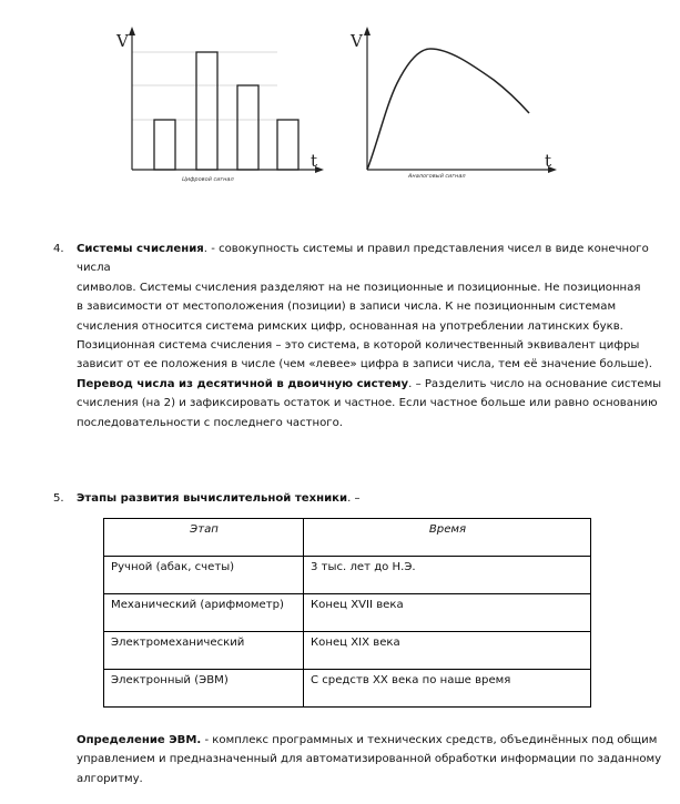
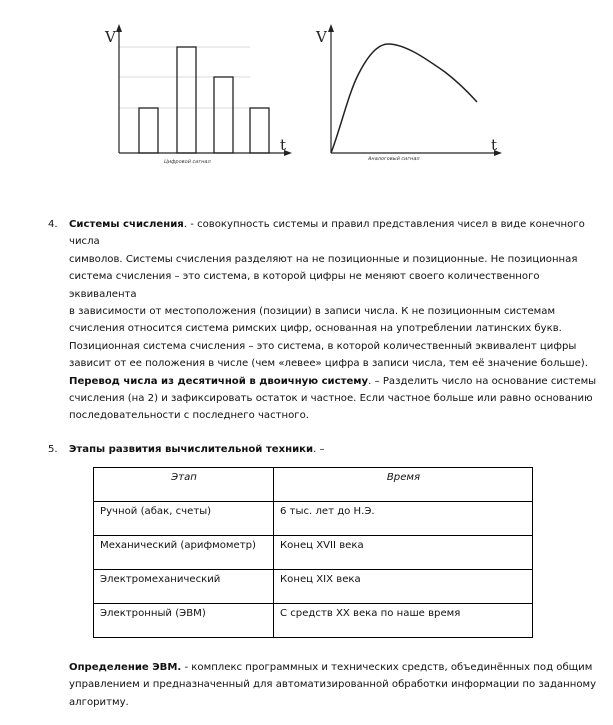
  V
  t
  V
  t
  4.
  Системы счисления. - совокупность системы и правил представления чисел в виде конечного числа
  символов. Системы счисления разделяют на не позиционные и позиционные. Не позиционная
+ система счисления – это система, в которой цифры не меняют своего количественного эквивалента
  в зависимости от местоположения (позиции) в записи числа. К не позиционным системам
  счисления относится система римских цифр, основанная на употреблении латинских букв.
  Позиционная система счисления – это система, в которой количественный эквивалент цифры
  зависит от ее положения в числе (чем «левее» цифра в записи числа, тем её значение больше).
  Перевод числа из десятичной в двоичную систему. – Разделить число на основание системы
  счисления (на 2) и зафиксировать остаток и частное. Если частное больше или равно основанию
  последовательности с последнего частного.
  5.
  Этапы развития вычислительной техники. –
  Этап	Время
- Ручной (абак, счеты)	3 тыс. лет до Н.Э.
+ Ручной (абак, счеты)	6 тыс. лет до Н.Э.
  Механический (арифмометр)	Конец XVII века
  Электромеханический	Конец XIX века
  Электронный (ЭВМ)	С средств XX века по наше время
  Определение ЭВМ. - комплекс программных и технических средств, объединённых под общим
  управлением и предназначенный для автоматизированной обработки информации по заданному
  алгоритму.
